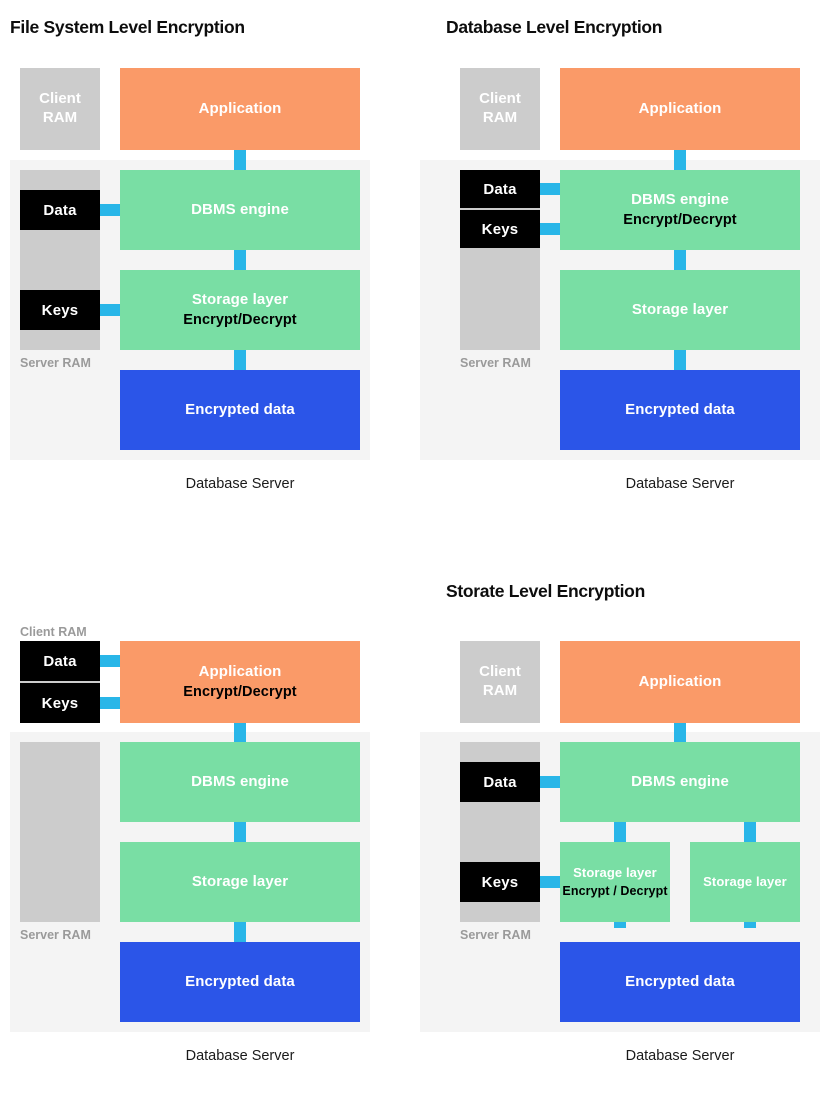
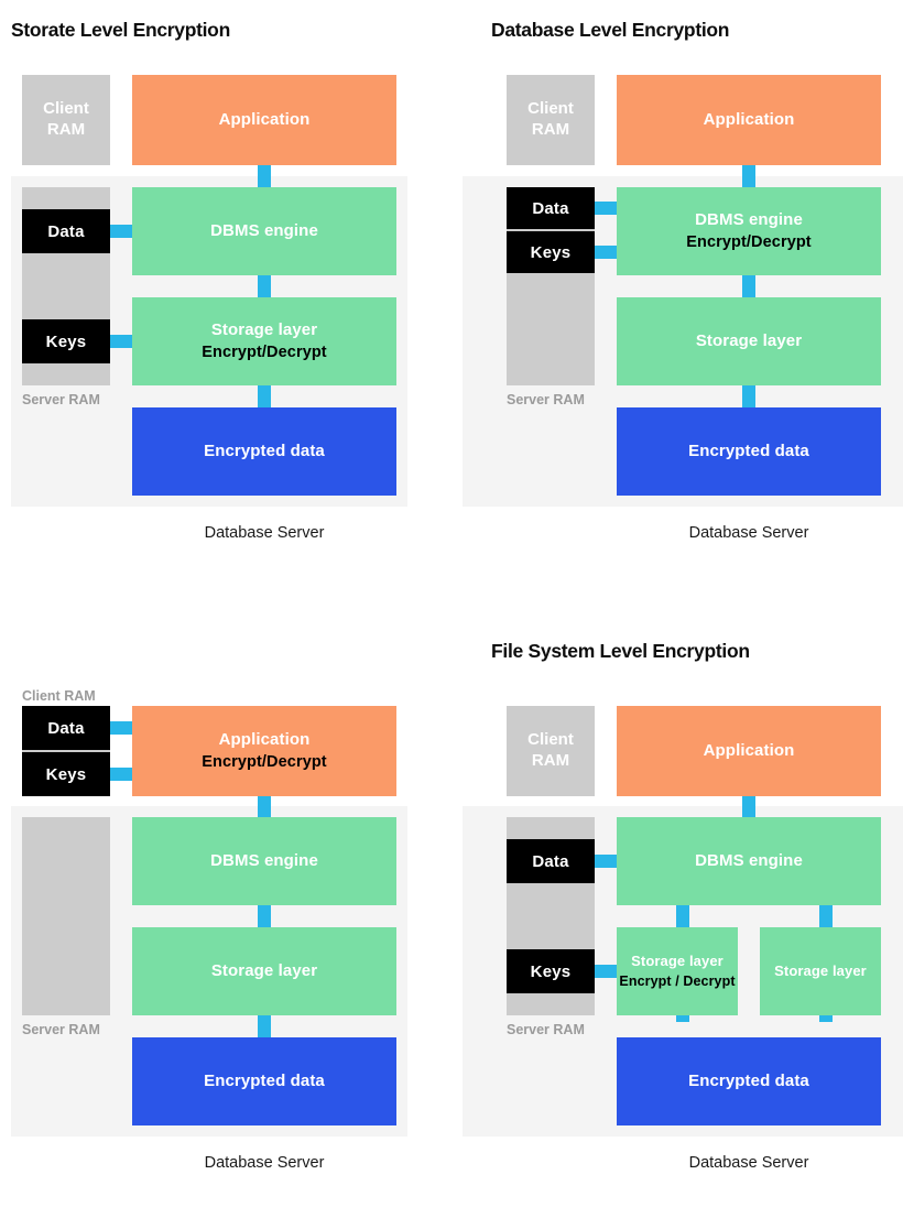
- File System Level Encryption
+ Storate Level Encryption
  Client
  RAM
  Data
  Keys
  Server RAM
  Application
  DBMS engine
  Storage layer
  Encrypt/Decrypt
  Encrypted data
  Database Server
  Database Level Encryption
  Client
  RAM
  Data
  Keys
  Server RAM
  Application
  DBMS engine
  Encrypt/Decrypt
  Storage layer
  Encrypted data
  Database Server
  Client RAM
  Data
  Keys
  Server RAM
  Application
  Encrypt/Decrypt
  DBMS engine
  Storage layer
  Encrypted data
  Database Server
- Storate Level Encryption
+ File System Level Encryption
  Client
  RAM
  Data
  Keys
  Server RAM
  Application
  DBMS engine
  Storage layer
  Encrypt / Decrypt
  Storage layer
  Encrypted data
  Database Server
